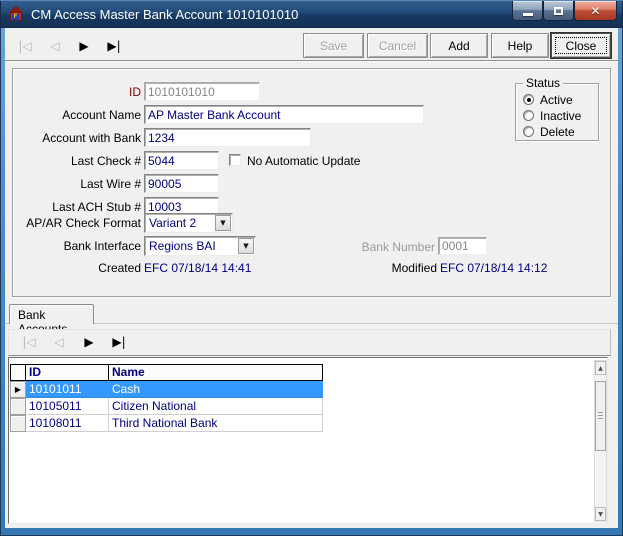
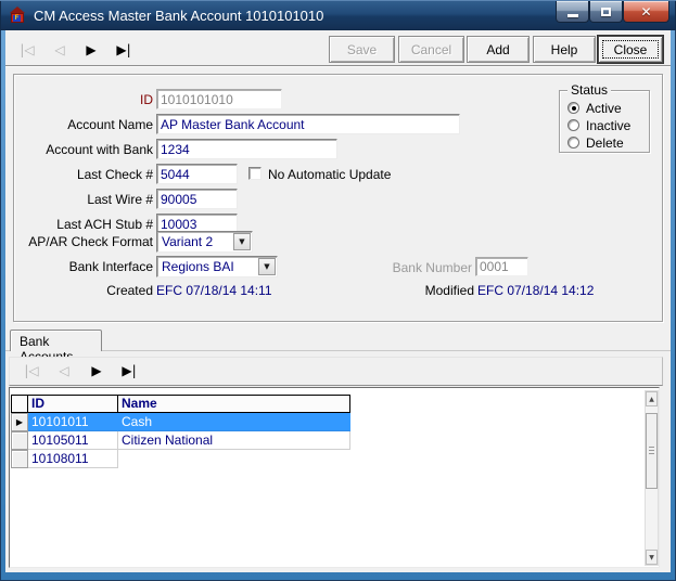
  CM Access Master Bank Account 1010101010
  ✕
  |◁
  ◁
  ▶
  ▶|
  Save
  Cancel
  Add
  Help
  Close
  ID
  1010101010
  Account Name
  AP Master Bank Account
  Account with Bank
  1234
  Last Check #
  5044
  No Automatic Update
  Last Wire #
  90005
  Last ACH Stub #
  10003
  AP/AR Check Format
  Variant 2
  ▼
  Bank Interface
  Regions BAI
  ▼
  Created
- EFC 07/18/14 14:41
+ EFC 07/18/14 14:11
  Status
  Active
  Inactive
  Delete
  Bank Number
  0001
  Modified
  EFC 07/18/14 14:12
  |◁
  ◁
  ▶
  ▶|
  ID
  Name
  ▶
  10101011
  Cash
  10105011
  Citizen National
  10108011
- Third National Bank
